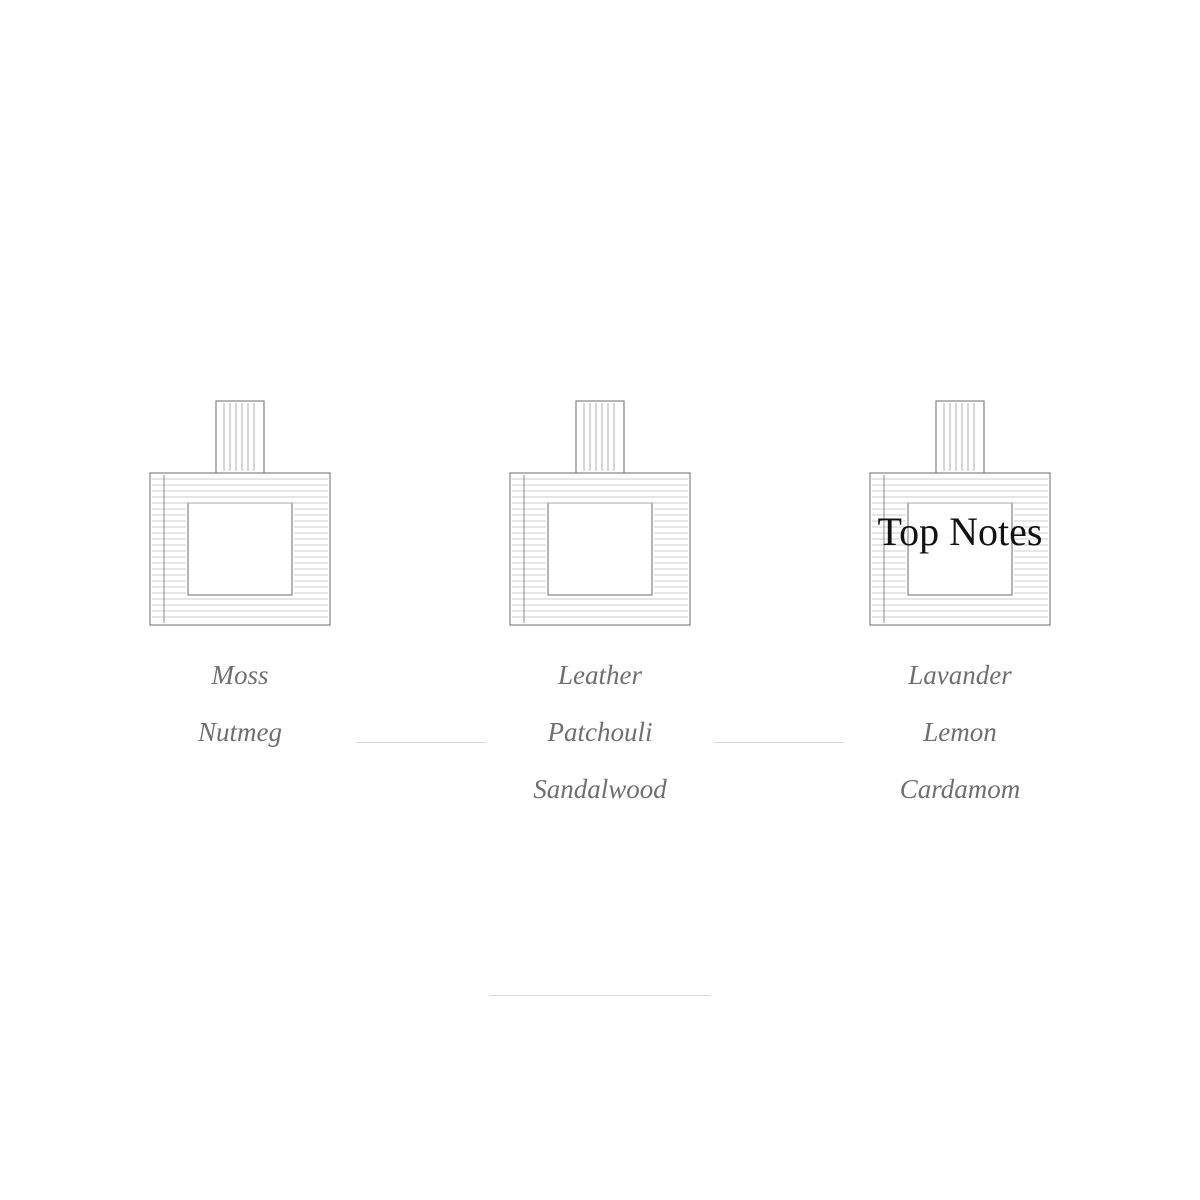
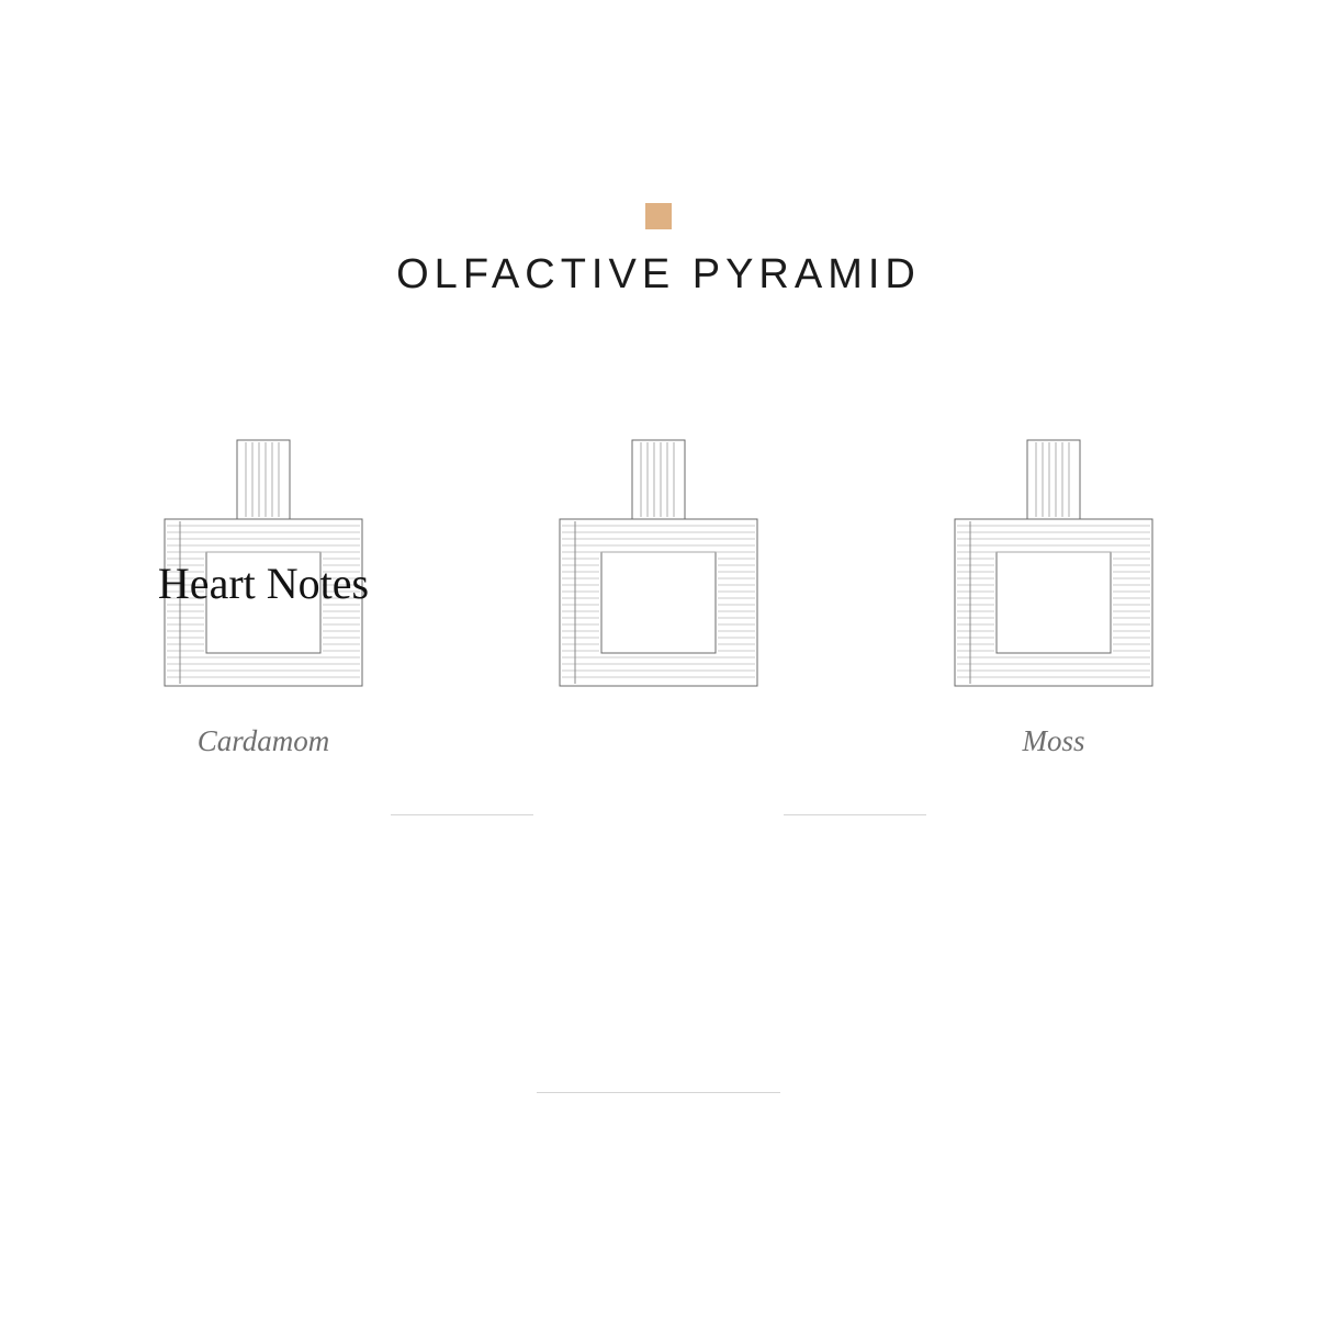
+ OLFACTIVE PYRAMID
+ Heart Notes
- Moss
+ Cardamom
- Nutmeg
- Leather
- Patchouli
- Sandalwood
- Top Notes
- Lavander
- Lemon
- Cardamom
+ Moss
